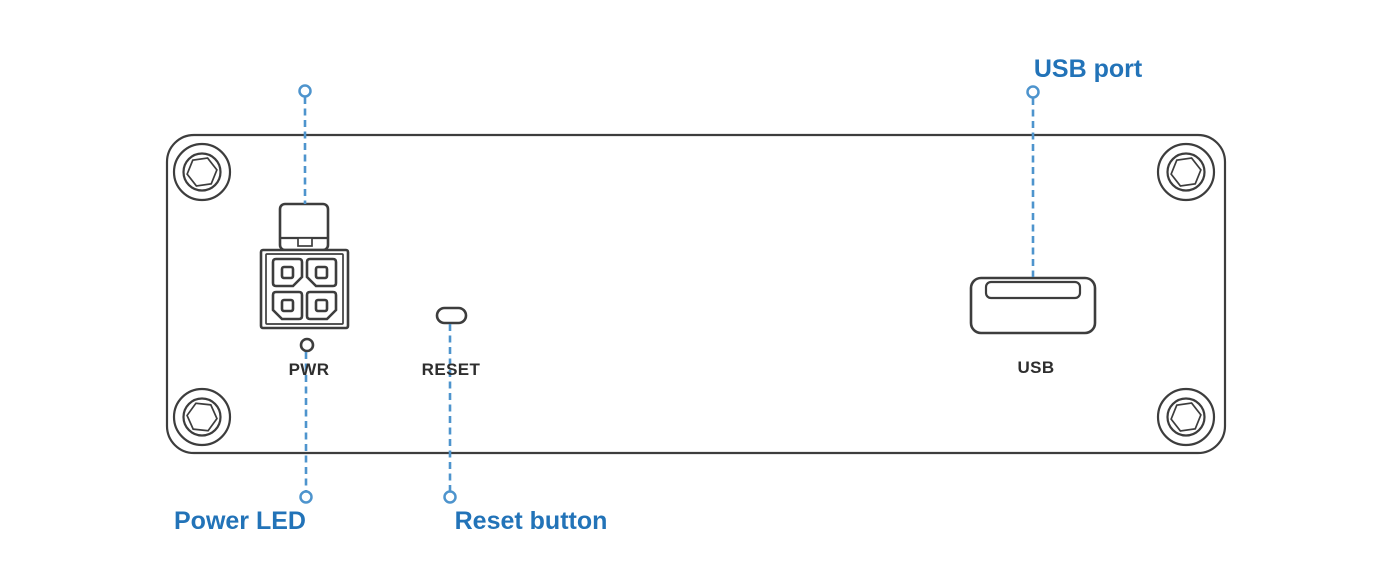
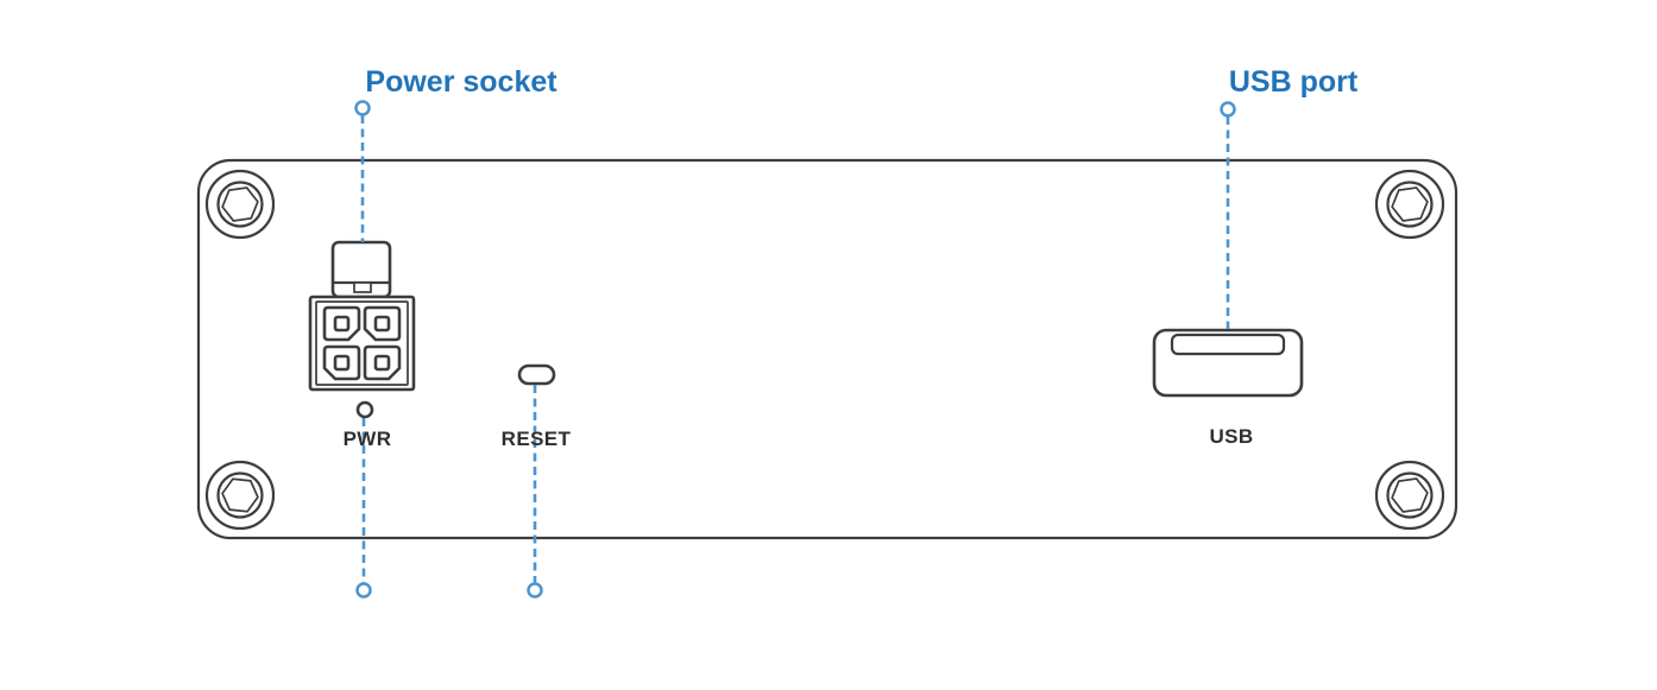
+ Power socket
  USB port
- Power LED
- Reset button
  PWR
  RESET
  USB
